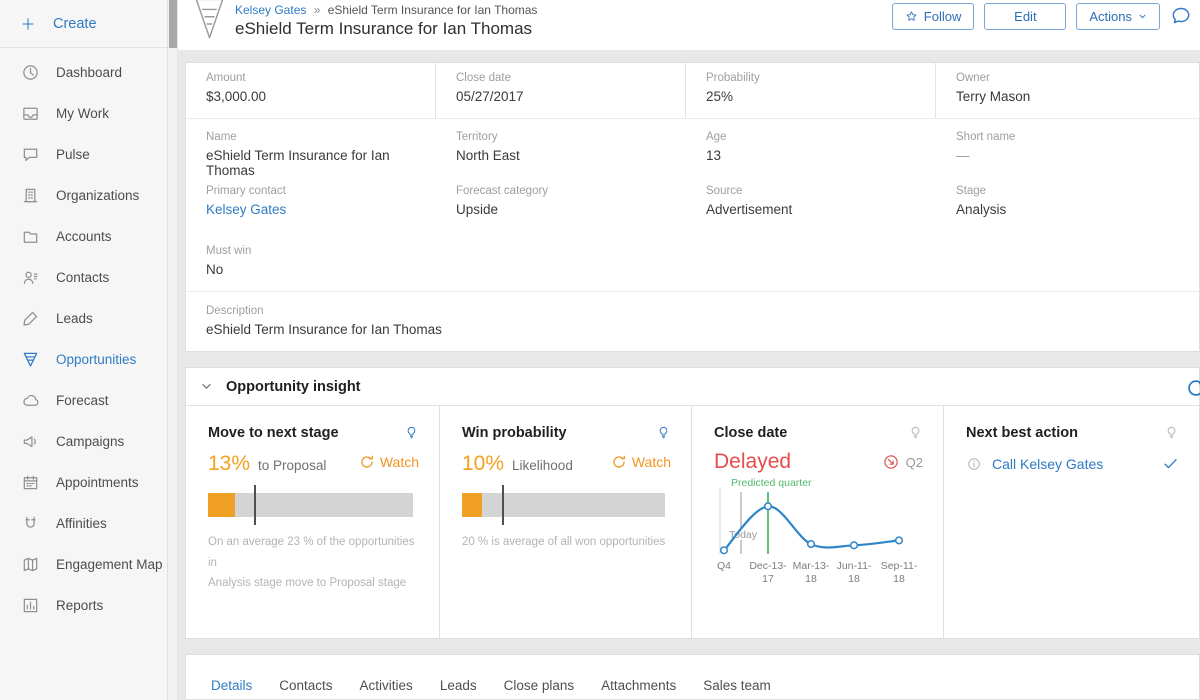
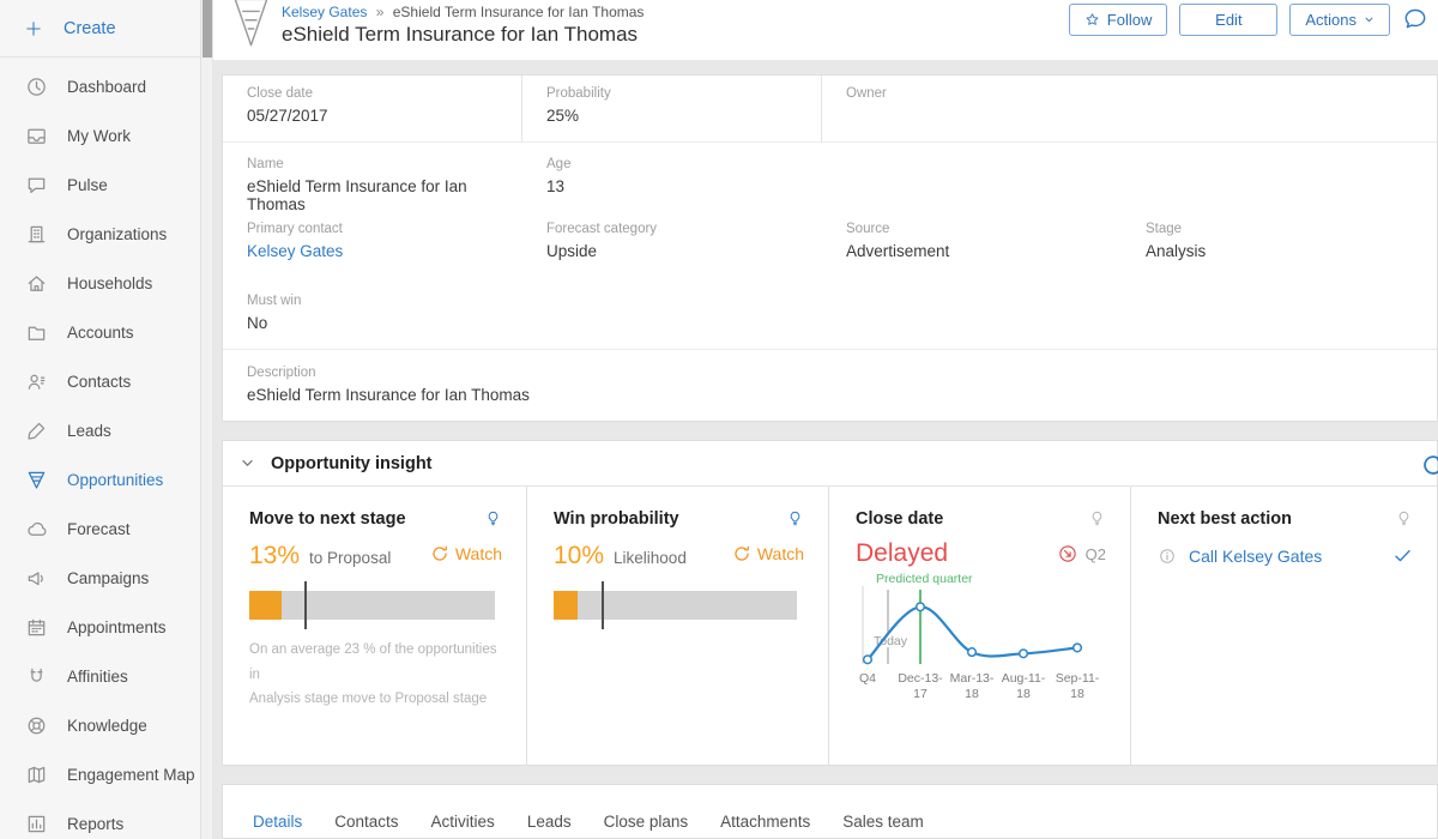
  Create
  Dashboard
  My Work
  Pulse
  Organizations
+ Households
  Accounts
  Contacts
  Leads
  Opportunities
  Forecast
  Campaigns
  Appointments
  Affinities
+ Knowledge
  Engagement Map
  Reports
  Kelsey Gates » eShield Term Insurance for Ian Thomas
  eShield Term Insurance for Ian Thomas
  Follow
  Edit
  Actions
- Amount
- $3,000.00
  Close date
  05/27/2017
  Probability
  25%
  Owner
- Terry Mason
  Name
  eShield Term Insurance for Ian Thomas
- Territory
- North East
  Age
  13
- Short name
- —
  Primary contact
  Kelsey Gates
  Forecast category
  Upside
  Source
  Advertisement
  Stage
  Analysis
  Must win
  No
  Description
  eShield Term Insurance for Ian Thomas
  Opportunity insight
  Move to next stage
  13%
  to Proposal
  Watch
  On an average 23 % of the opportunities in
  Analysis stage move to Proposal stage
  Win probability
  10%
  Likelihood
  Watch
- 20 % is average of all won opportunities
  Close date
  Delayed
  Q2
  Predicted quarter
  Tday
  Q4
  Dec-13-
  17
  Mar-13-
  18
- Jun-11-
+ Aug-11-
  18
  Sep-11-
  18
  Next best action
  Call Kelsey Gates
  Details
  Contacts
  Activities
  Leads
  Close plans
  Attachments
  Sales team
